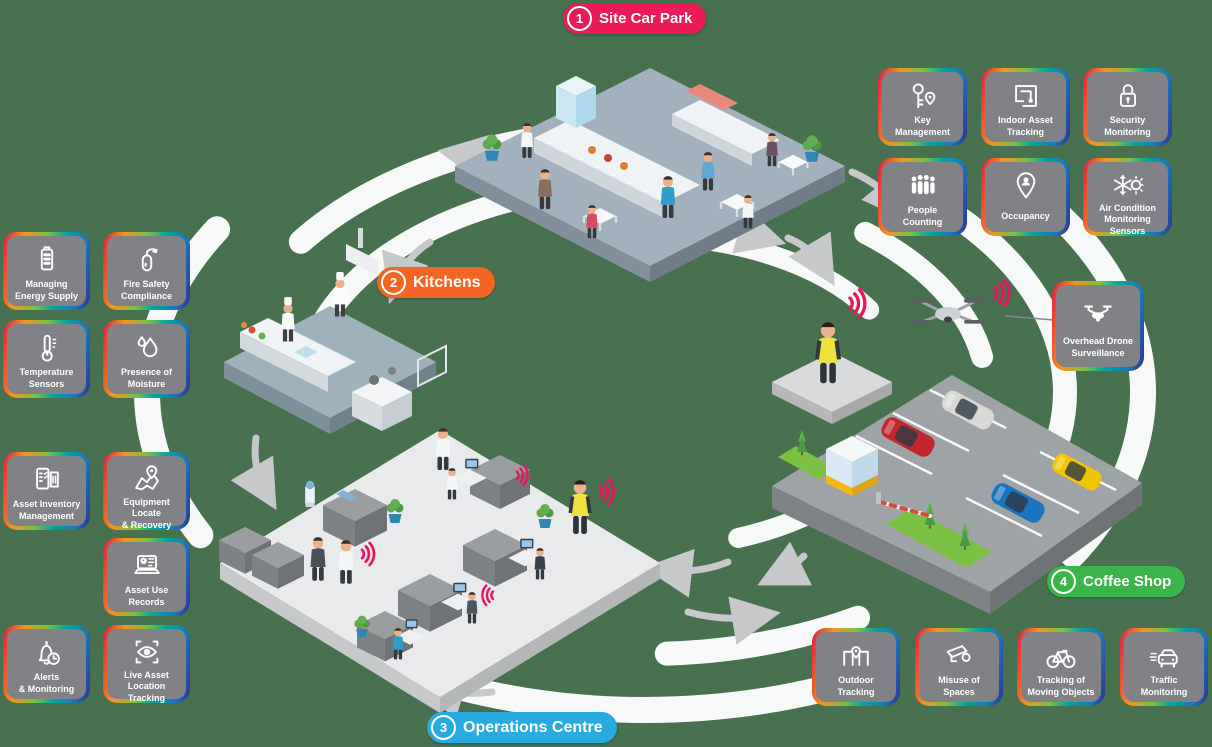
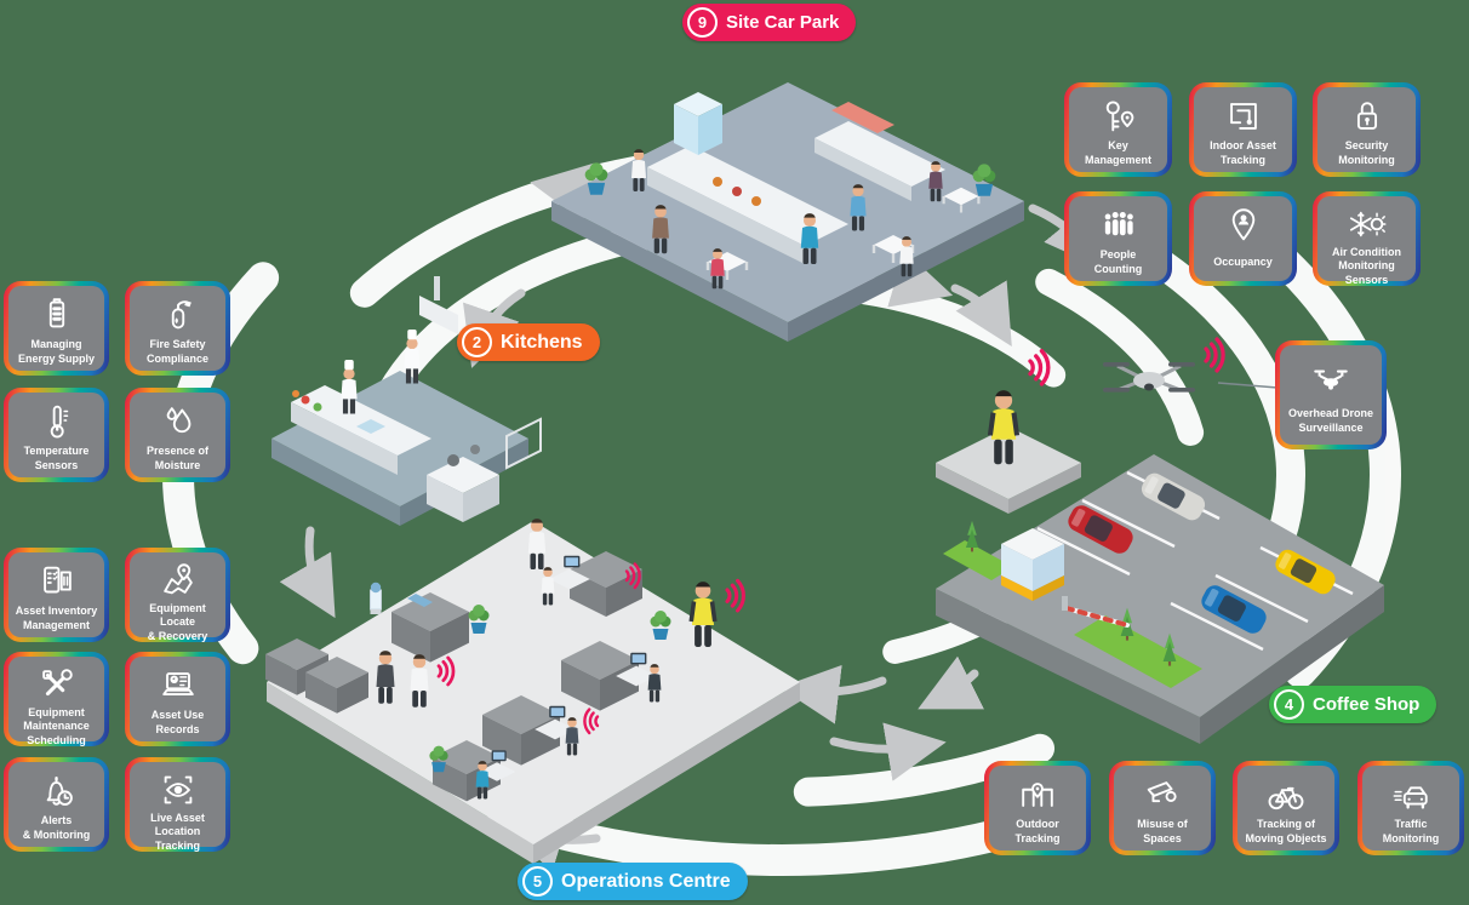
- 1
+ 9
  Site Car Park
  2
  Kitchens
- 3
+ 5
  Operations Centre
  4
  Coffee Shop
  Managing
  Energy Supply
  Fire Safety
  Compliance
  Temperature
  Sensors
  Presence of
  Moisture
  Asset Inventory
  Management
  Equipment Locate
  & Recovery
+ Equipment
+ Maintenance
+ Scheduling
  Asset Use
  Records
  Alerts
  & Monitoring
  Live Asset
  Location Tracking
  Key
  Management
  Indoor Asset
  Tracking
  Security
  Monitoring
  People
  Counting
  Occupancy
  Air Condition
  Monitoring Sensors
  Overhead Drone
  Surveillance
  Outdoor
  Tracking
  Misuse of
  Spaces
  Tracking of
  Moving Objects
  Traffic
  Monitoring
